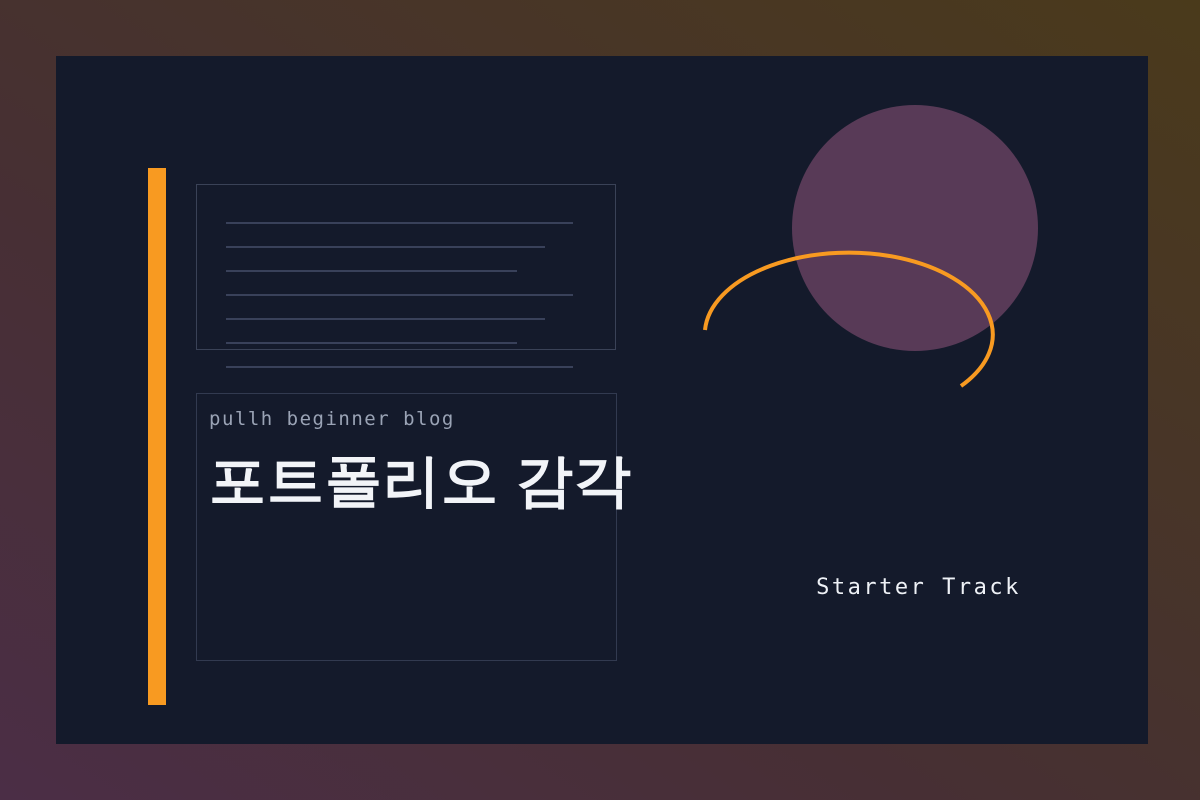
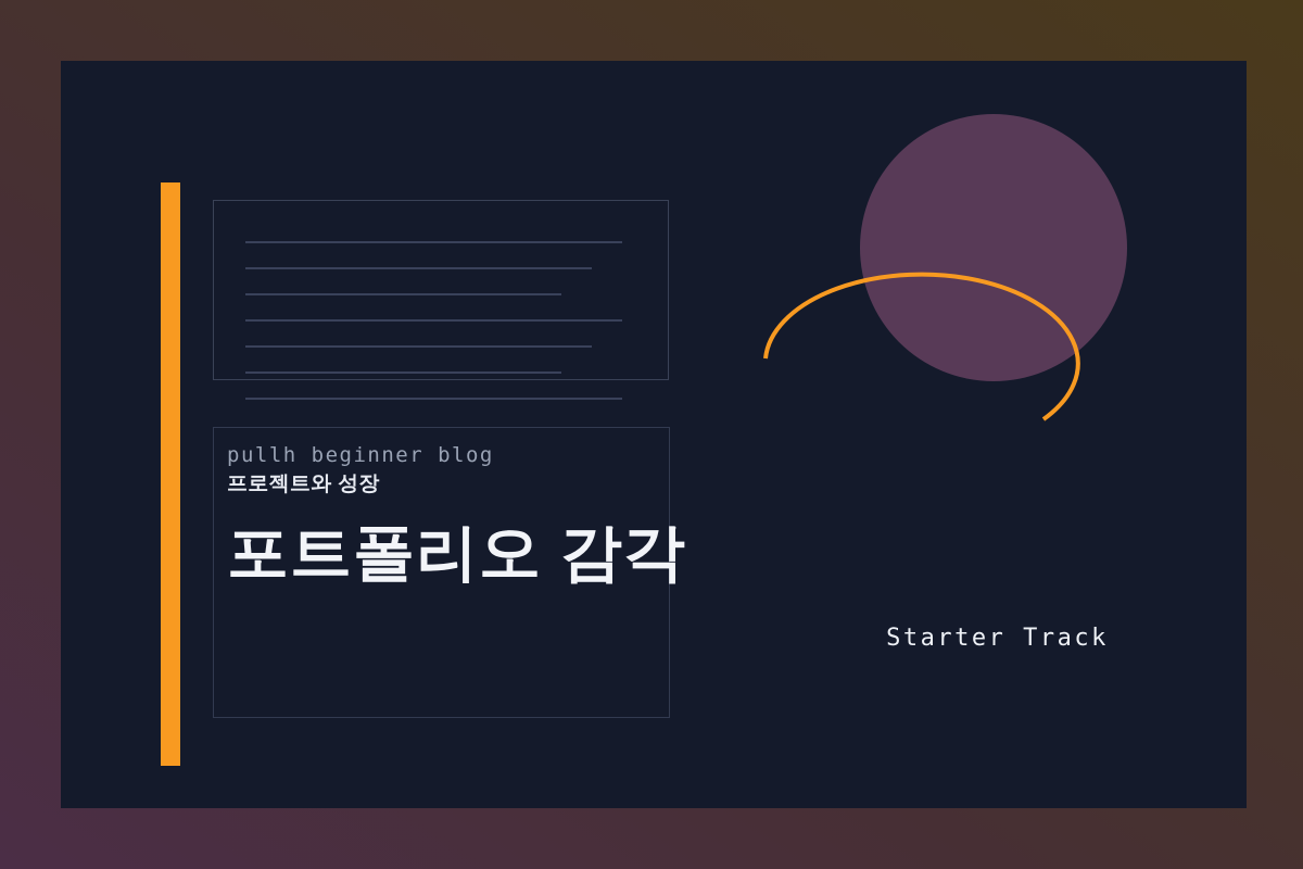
  pullh beginner blog
+ 프로젝트와 성장
  포트폴리오 감각
  Starter Track
